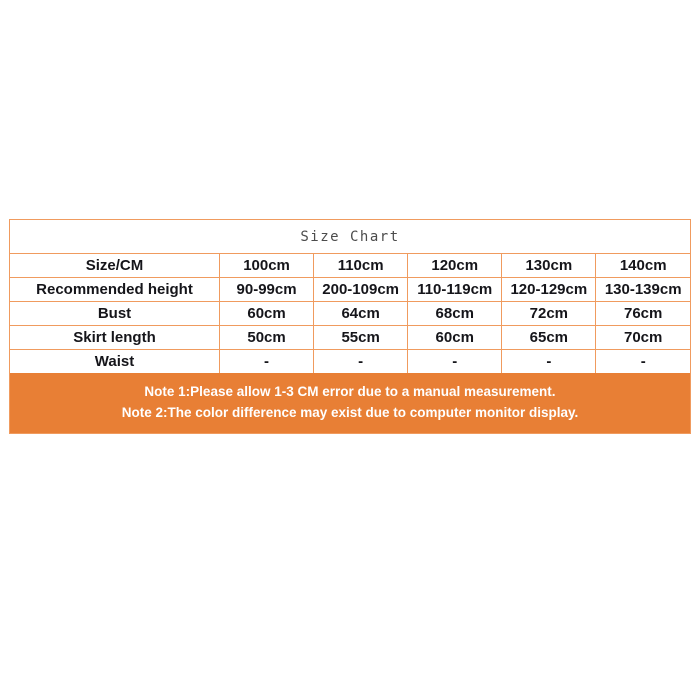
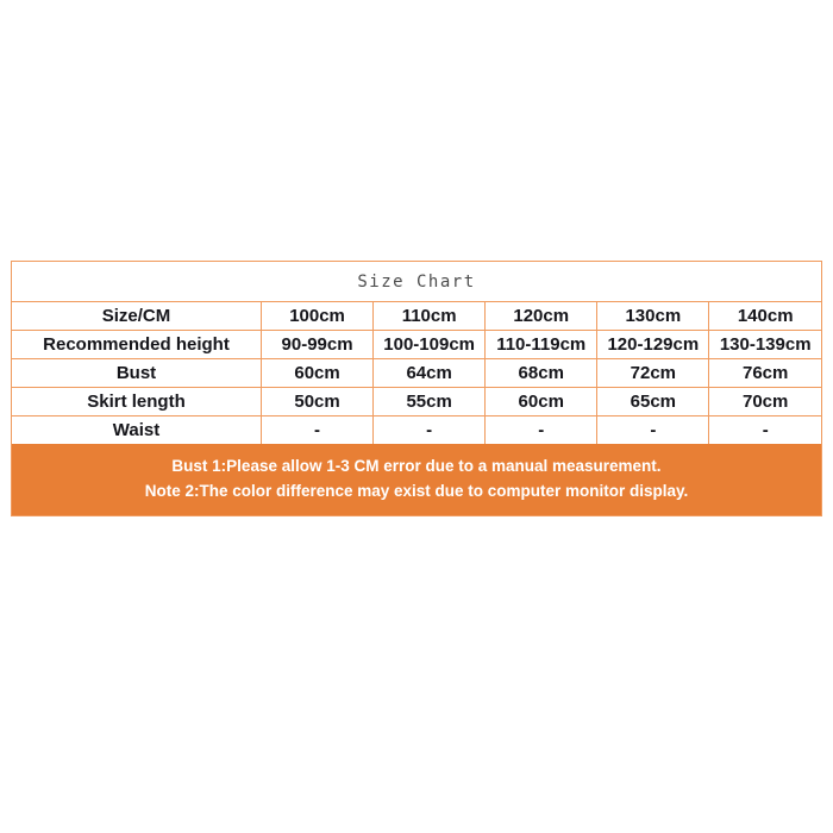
  Size Chart
  Size/CM	100cm	110cm	120cm	130cm	140cm
- Recommended height	90-99cm	200-109cm	110-119cm	120-129cm	130-139cm
+ Recommended height	90-99cm	100-109cm	110-119cm	120-129cm	130-139cm
  Bust	60cm	64cm	68cm	72cm	76cm
  Skirt length	50cm	55cm	60cm	65cm	70cm
  Waist	-	-	-	-	-
- Note 1:Please allow 1-3 CM error due to a manual measurement.
+ Bust 1:Please allow 1-3 CM error due to a manual measurement.
  Note 2:The color difference may exist due to computer monitor display.
